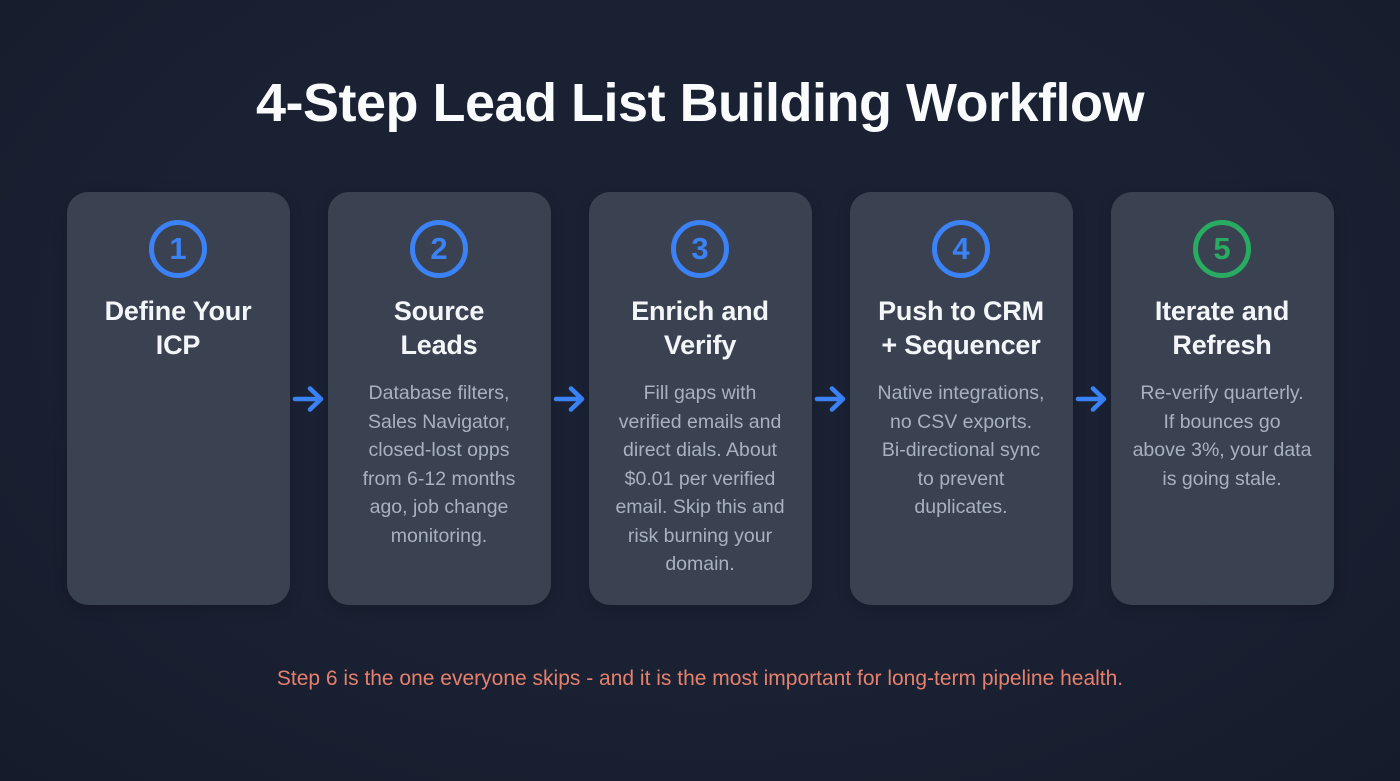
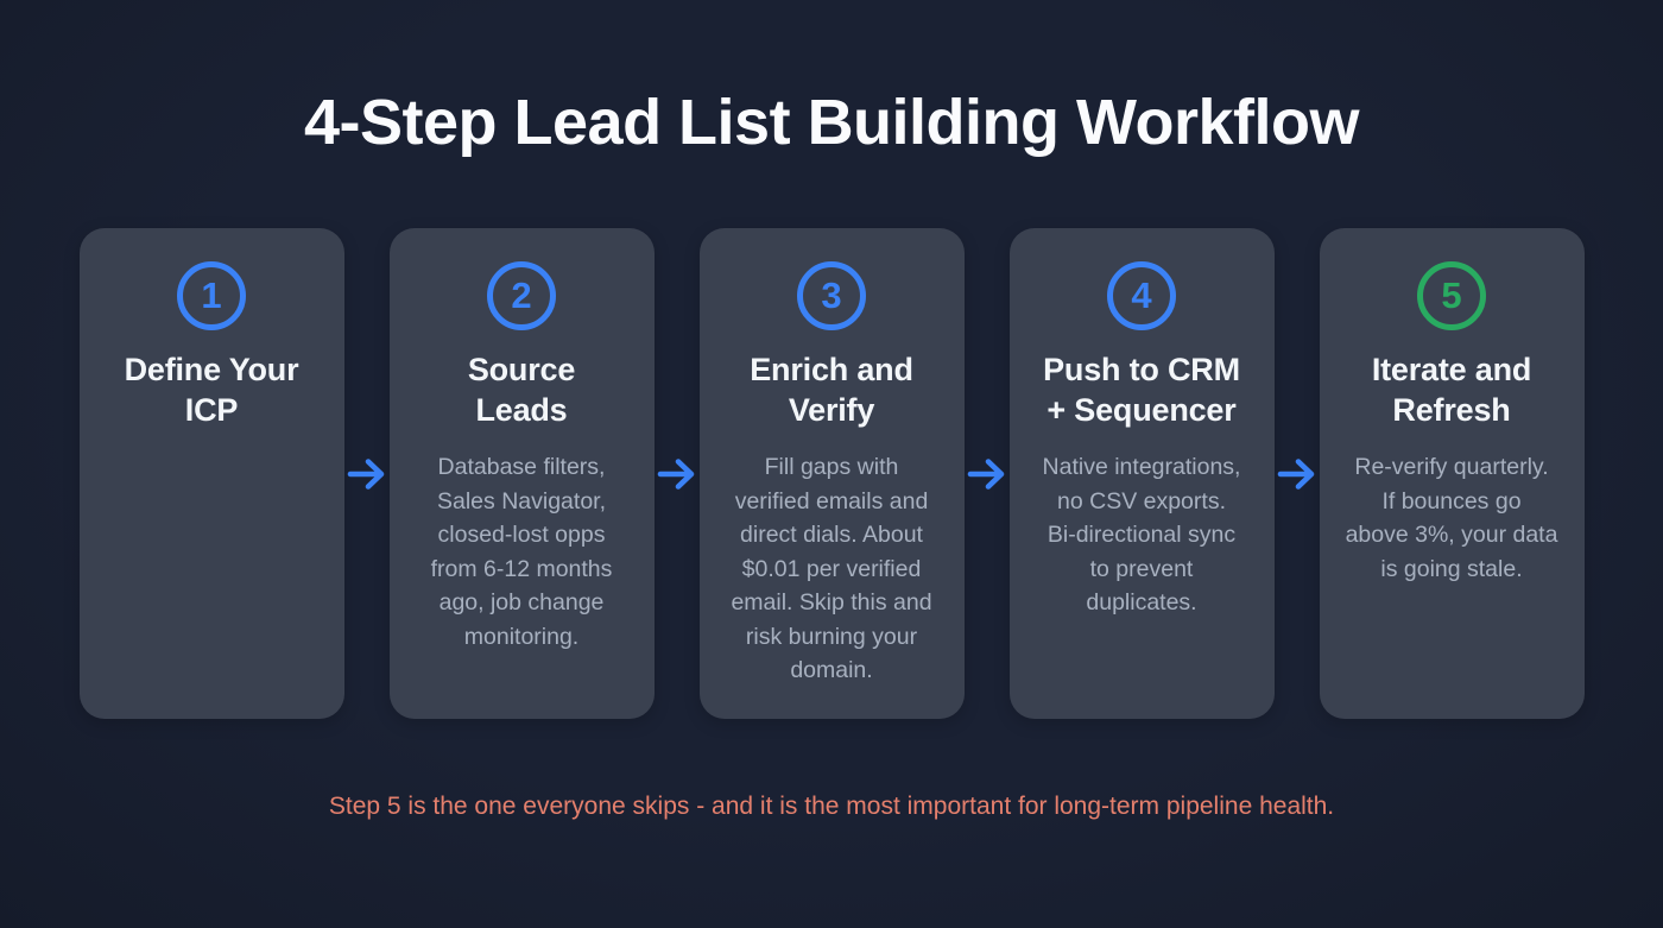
  4-Step Lead List Building Workflow
  1
  Define Your
  ICP
  2
  Source
  Leads
  Database filters,
  Sales Navigator,
  closed-lost opps
  from 6-12 months
  ago, job change
  monitoring.
  3
  Enrich and
  Verify
  Fill gaps with
  verified emails and
  direct dials. About
  $0.01 per verified
  email. Skip this and
  risk burning your
  domain.
  4
  Push to CRM
  + Sequencer
  Native integrations,
  no CSV exports.
  Bi-directional sync
  to prevent
  duplicates.
  5
  Iterate and
  Refresh
  Re-verify quarterly.
  If bounces go
  above 3%, your data
  is going stale.
- Step 6 is the one everyone skips - and it is the most important for long-term pipeline health.
+ Step 5 is the one everyone skips - and it is the most important for long-term pipeline health.
